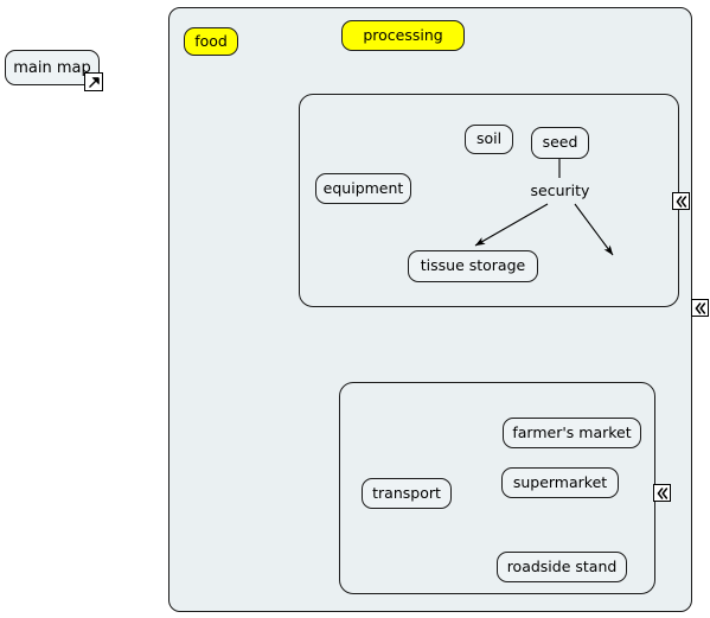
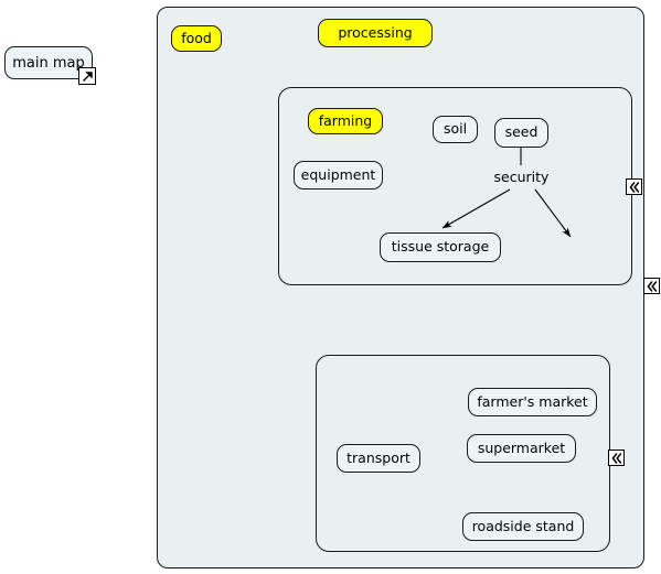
  main map
  food
  processing
+ farming
  soil
  seed
  equipment
  security
  tissue storage
  farmer's market
  supermarket
  transport
  roadside stand
